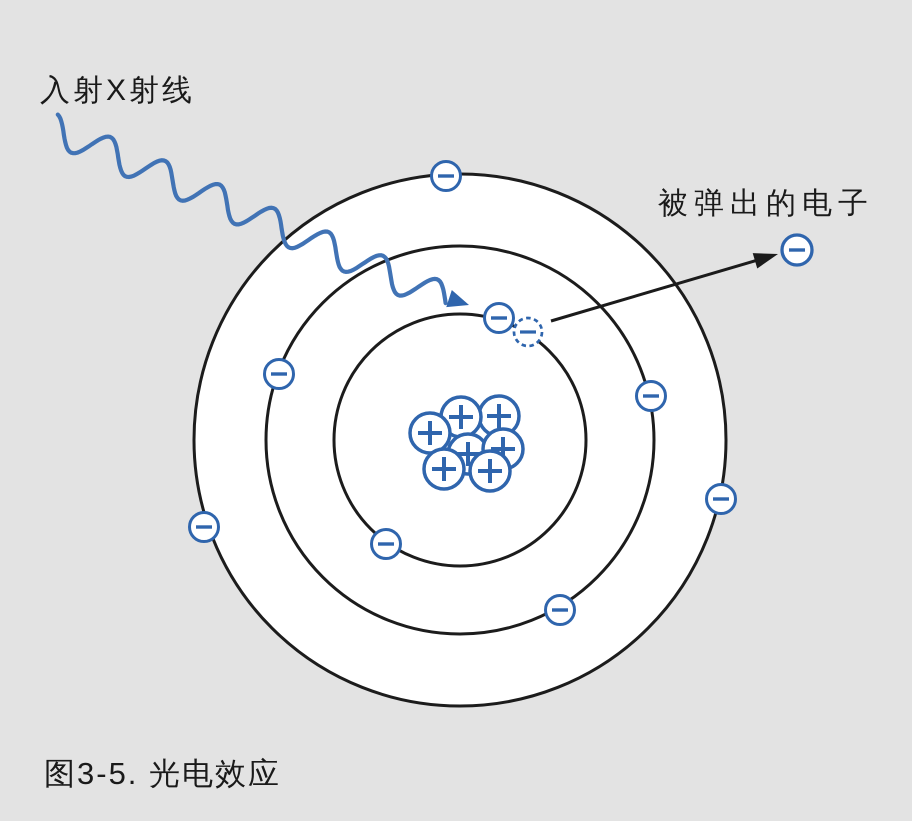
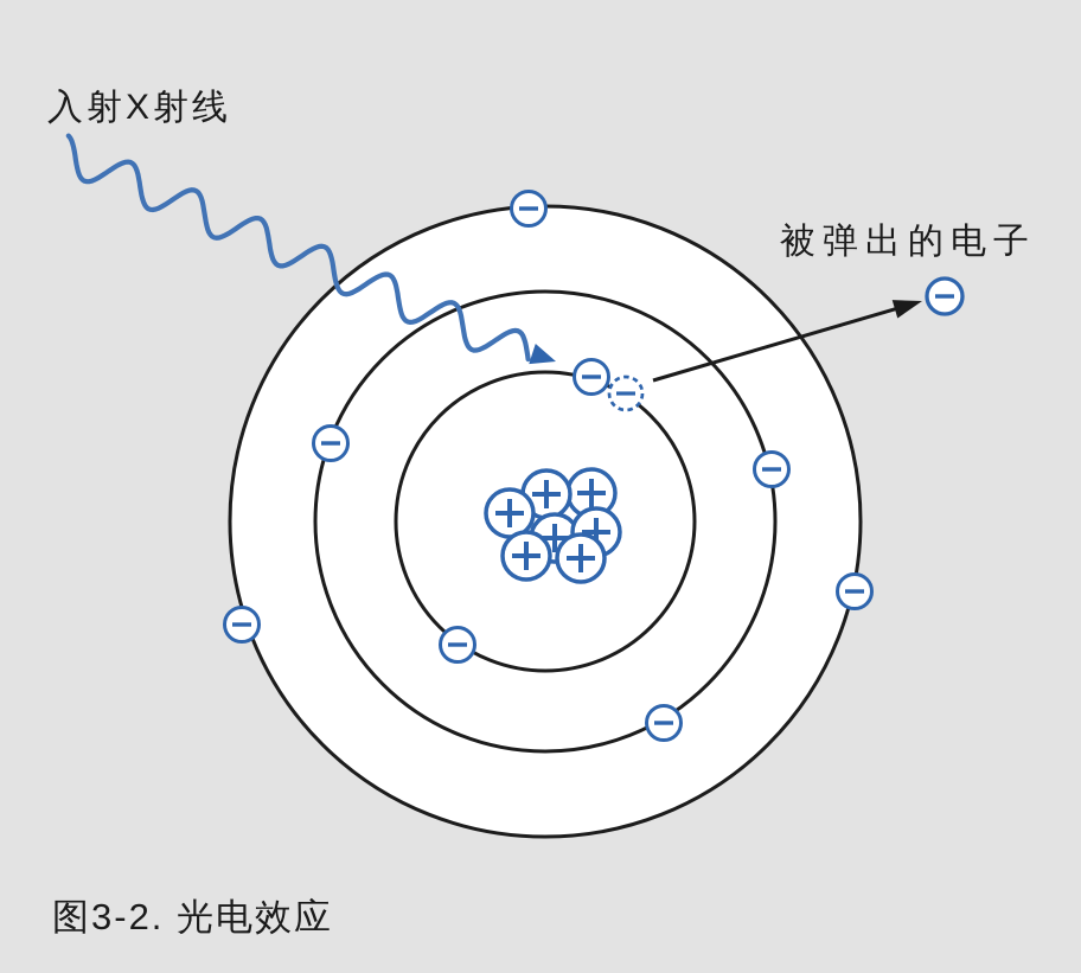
  入射X射线
  被弹出的电子
- 图3-5. 光电效应
+ 图3-2. 光电效应
